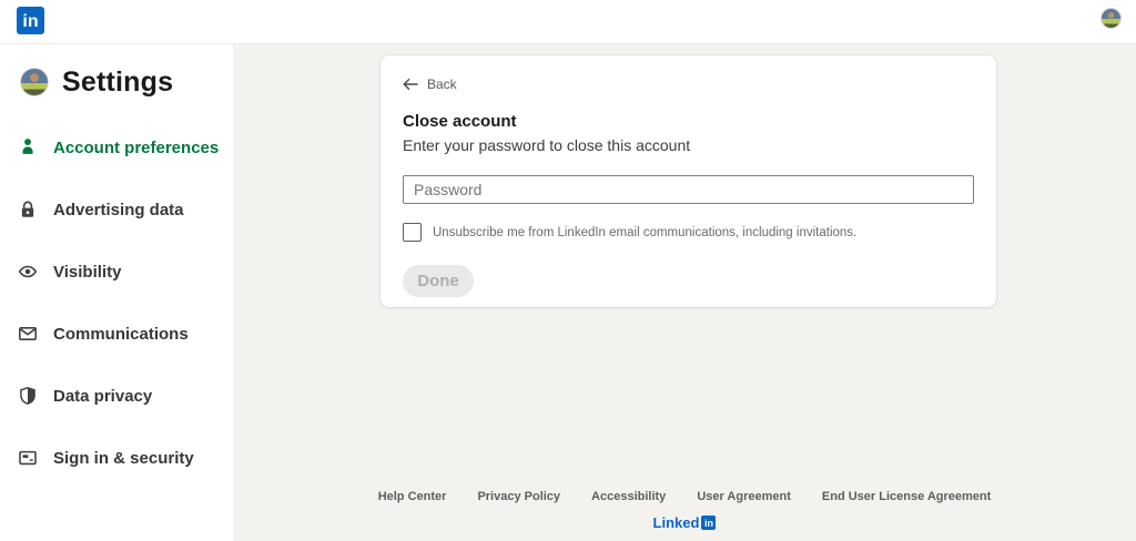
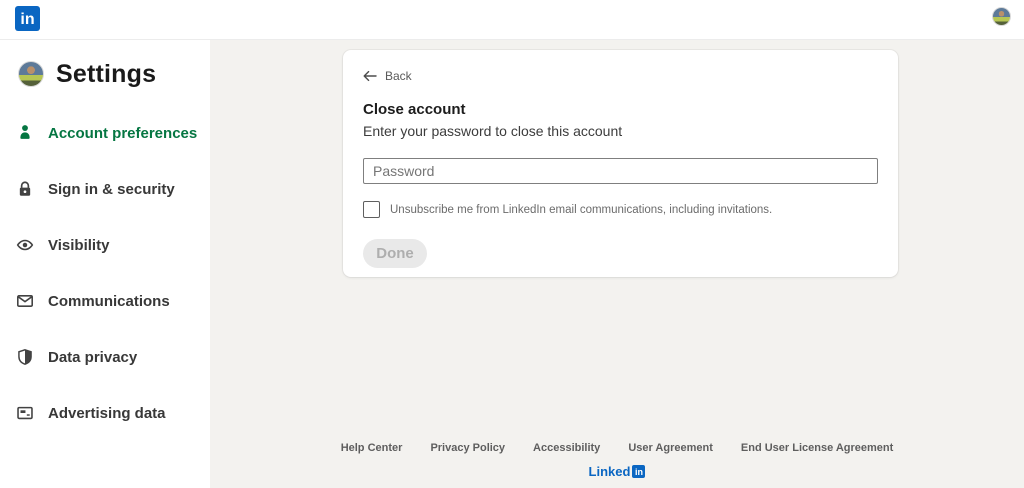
  in
  Settings
  Account preferences
- Advertising data
+ Sign in & security
  Visibility
  Communications
  Data privacy
- Sign in & security
+ Advertising data
  Back
  Close account
  Enter your password to close this account
  Password
  Unsubscribe me from LinkedIn email communications, including invitations.
  Done
  Help Center
  Privacy Policy
  Accessibility
  User Agreement
  End User License Agreement
  Linked
  in
